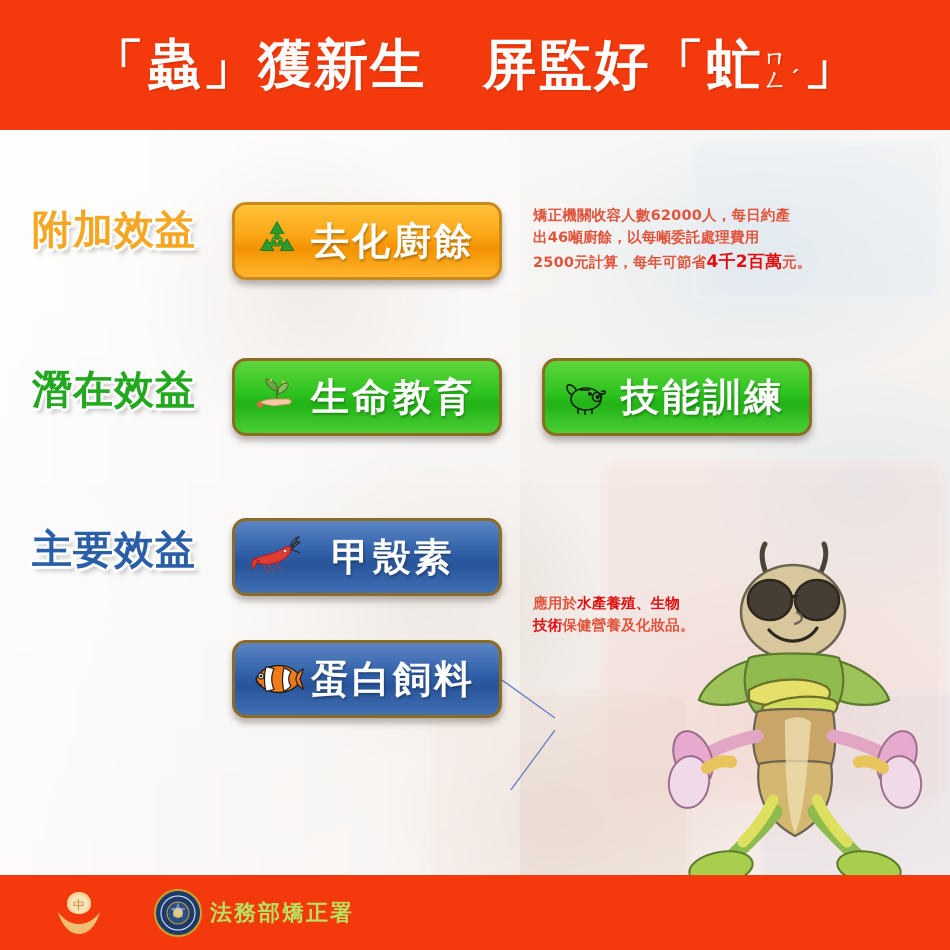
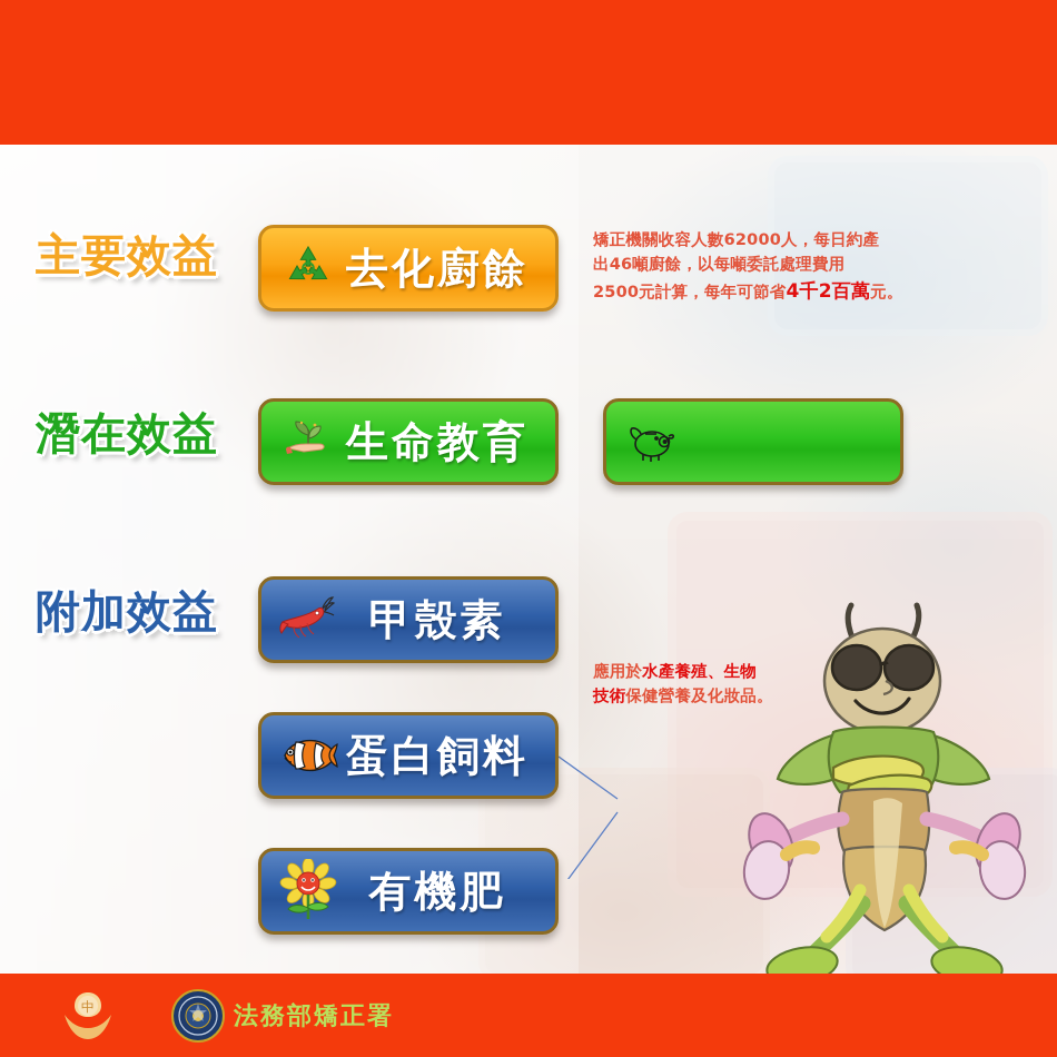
- 「蟲」獲新生 屏監好「虻
- ㄇ
- ㄥˊ
- 」
- 附加效益
+ 主要效益
  潛在效益
- 主要效益
+ 附加效益
  去化廚餘
  生命教育
- 技能訓練
  甲殼素
  蛋白飼料
+ 有機肥
  矯正機關收容人數62000人，每日約產
  出46噸廚餘，以每噸委託處理費用
  2500元計算，每年可節省4千2百萬元。
  應用於水產養殖、生物
  技術保健營養及化妝品。
  中
  法務部矯正署
